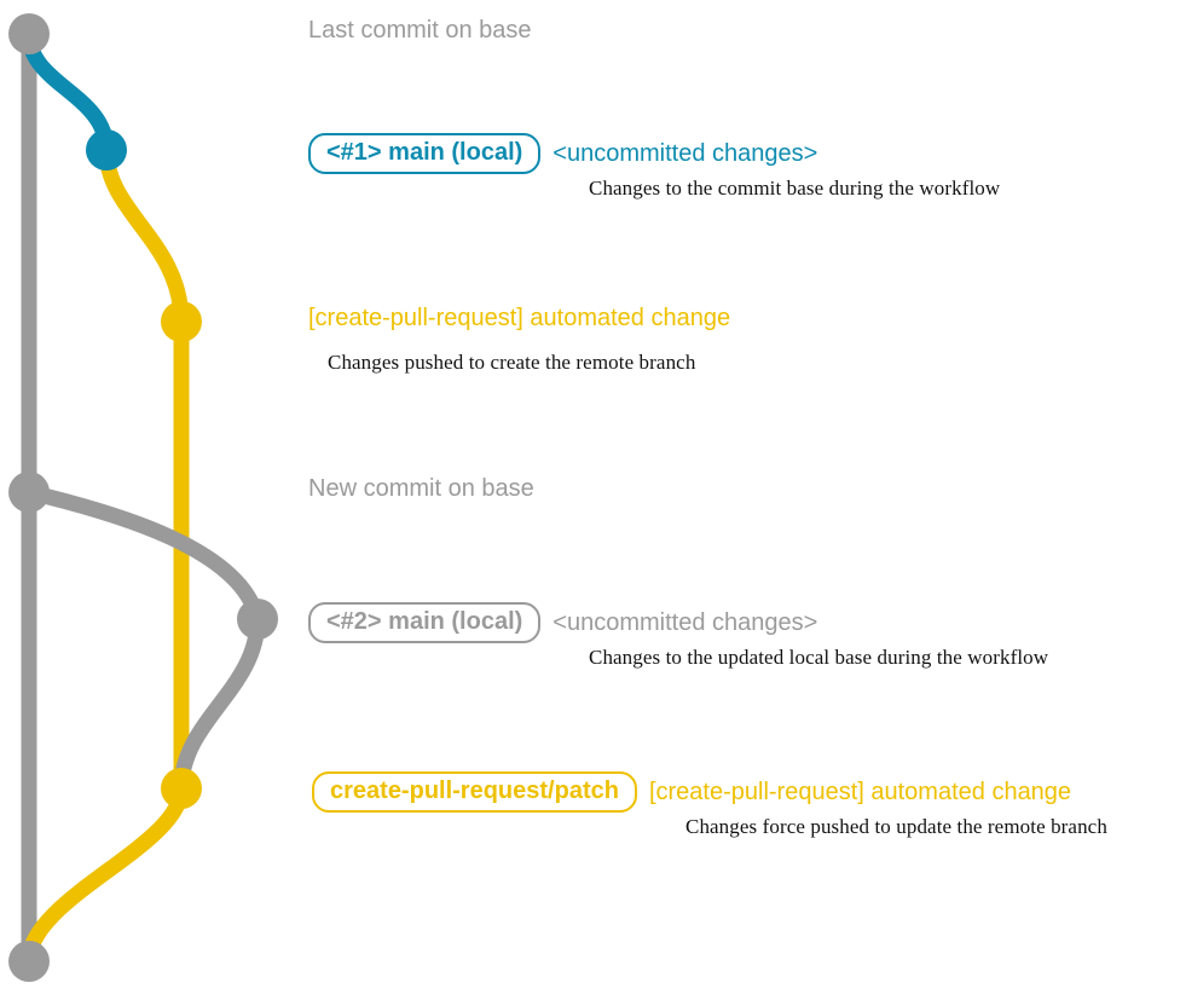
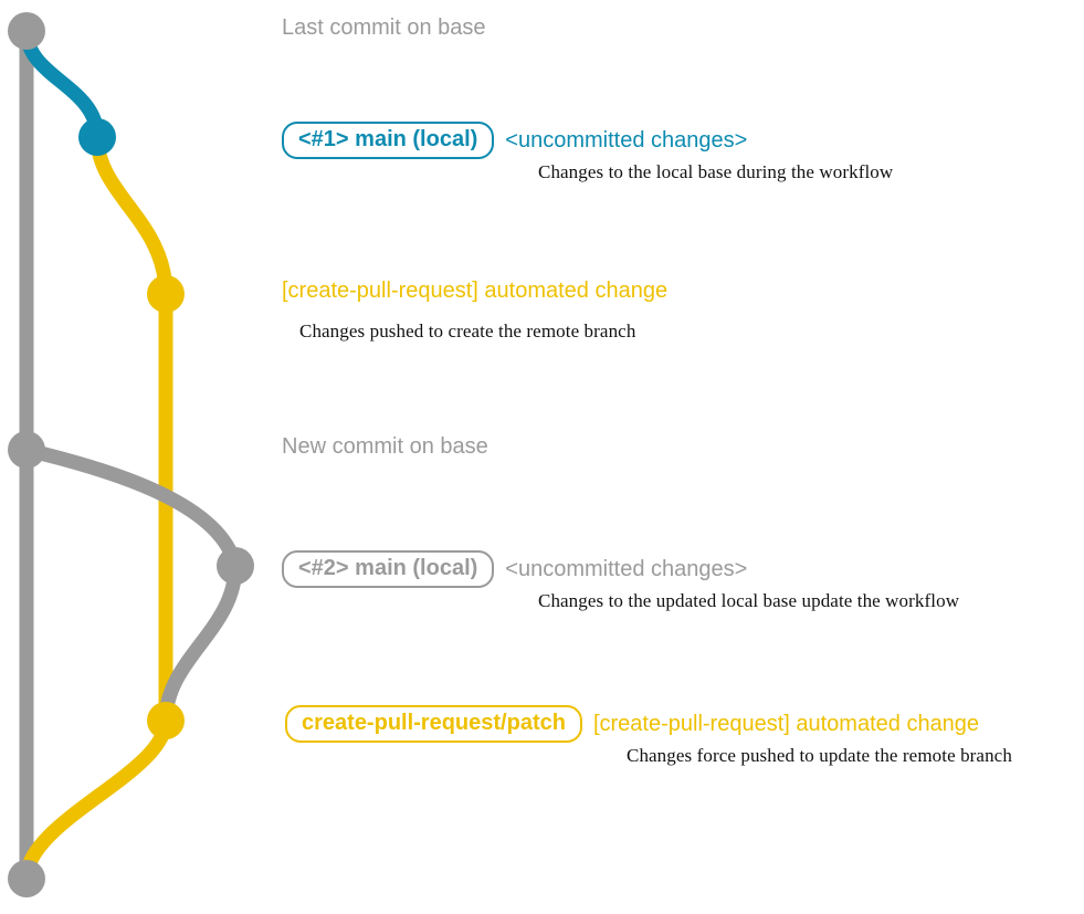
  Last commit on base
  <#1> main (local)
  <uncommitted changes>
- Changes to the commit base during the workflow
+ Changes to the local base during the workflow
  [create-pull-request] automated change
  Changes pushed to create the remote branch
  New commit on base
  <#2> main (local)
  <uncommitted changes>
- Changes to the updated local base during the workflow
+ Changes to the updated local base update the workflow
  create-pull-request/patch
  [create-pull-request] automated change
  Changes force pushed to update the remote branch
